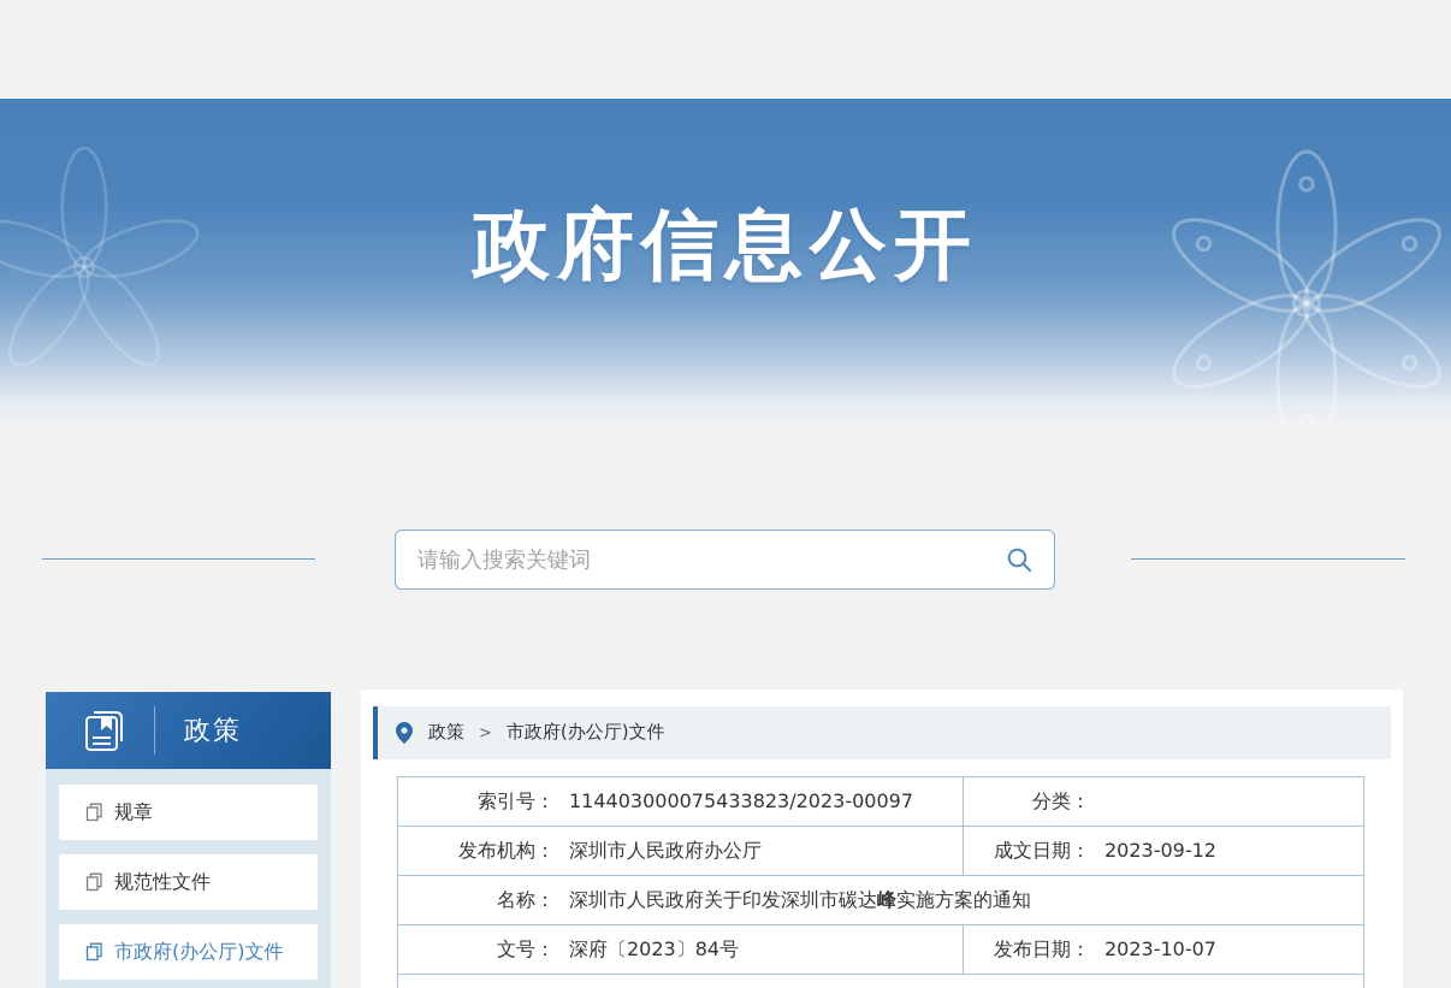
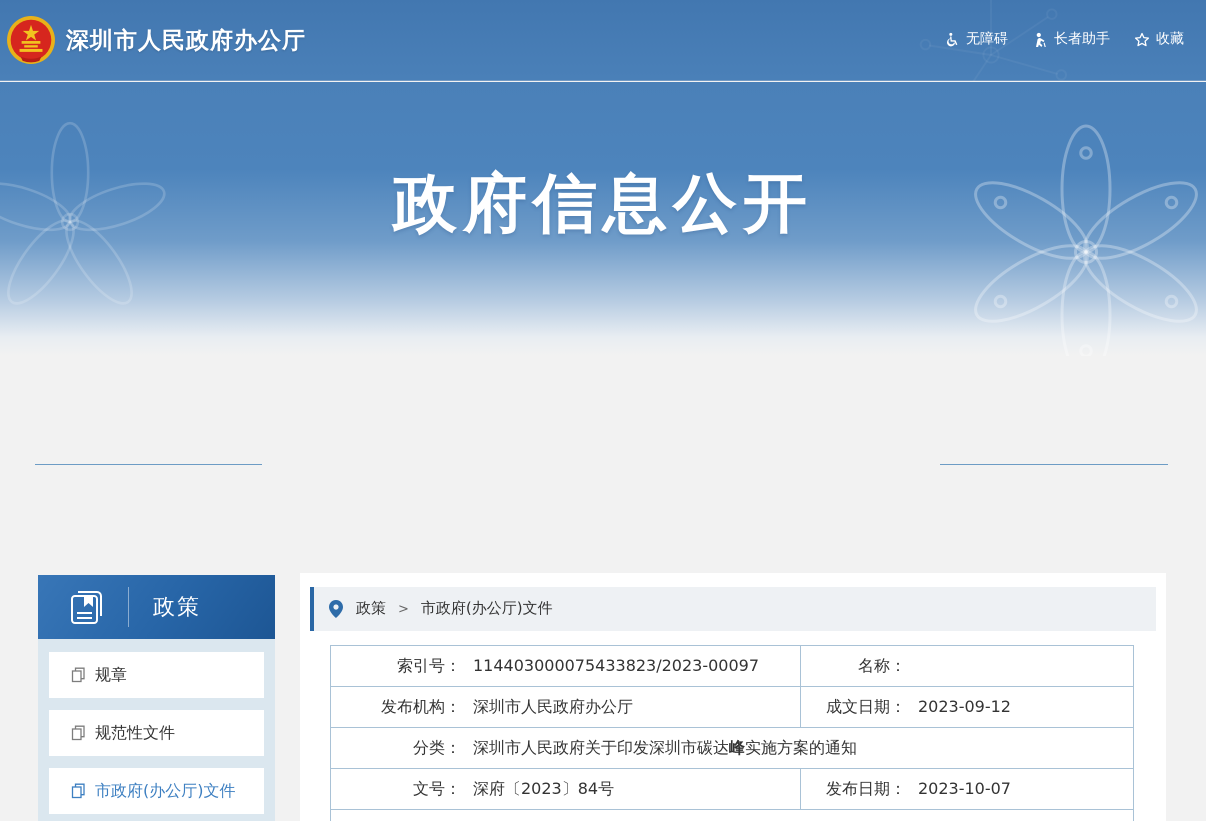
+ 深圳市人民政府办公厅
+ 无障碍
+ 长者助手
+ 收藏
  政府信息公开
- 请输入搜索关键词
  政策
  规章
  规范性文件
  市政府(办公厅)文件
  政策
  >
  市政府(办公厅)文件
- 索引号： 114403000075433823/2023-00097	分类：
+ 索引号： 114403000075433823/2023-00097	名称：
  发布机构： 深圳市人民政府办公厅	成文日期： 2023-09-12
- 名称： 深圳市人民政府关于印发深圳市碳达峰实施方案的通知
+ 分类： 深圳市人民政府关于印发深圳市碳达峰实施方案的通知
  文号： 深府〔2023〕84号	发布日期： 2023-10-07
